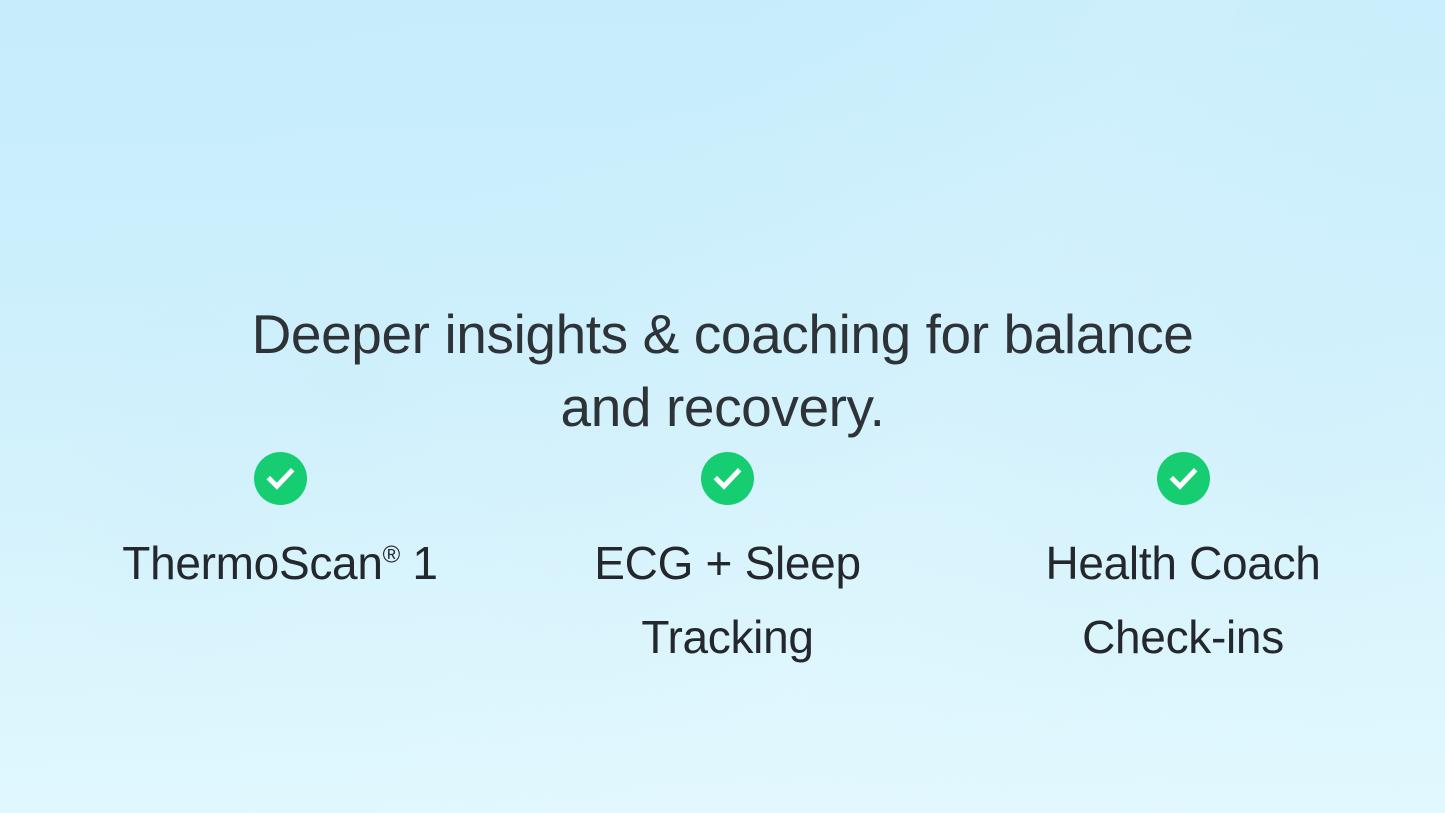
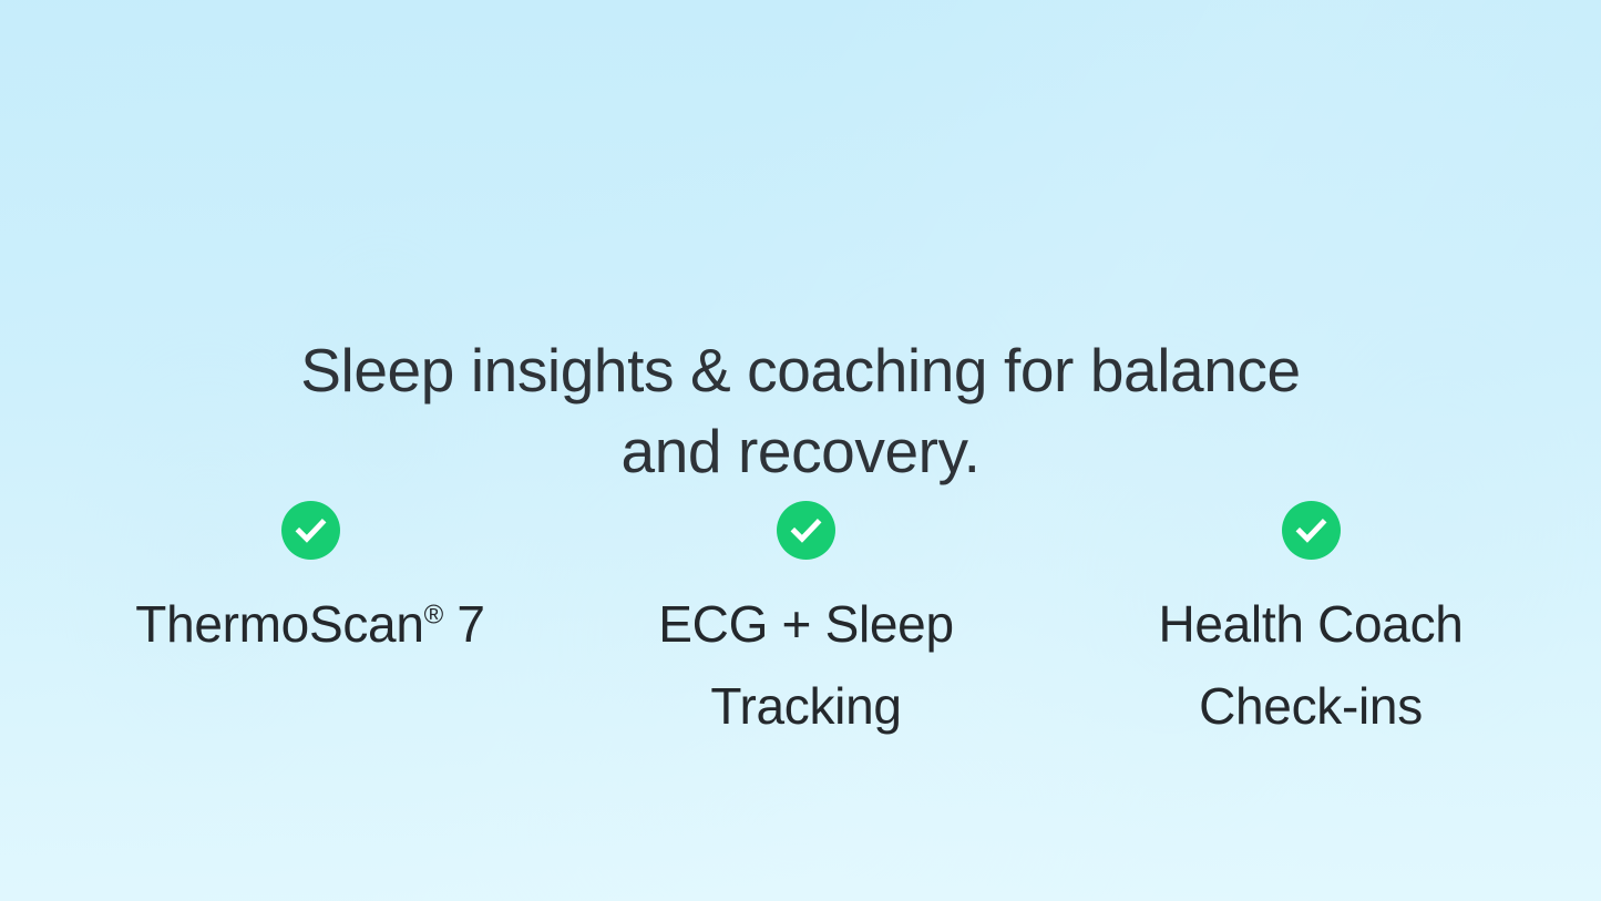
- Deeper insights & coaching for balance and recovery.
+ Sleep insights & coaching for balance and recovery.
- ThermoScan® 1
+ ThermoScan® 7
  ECG + Sleep Tracking
  Health Coach Check-ins
